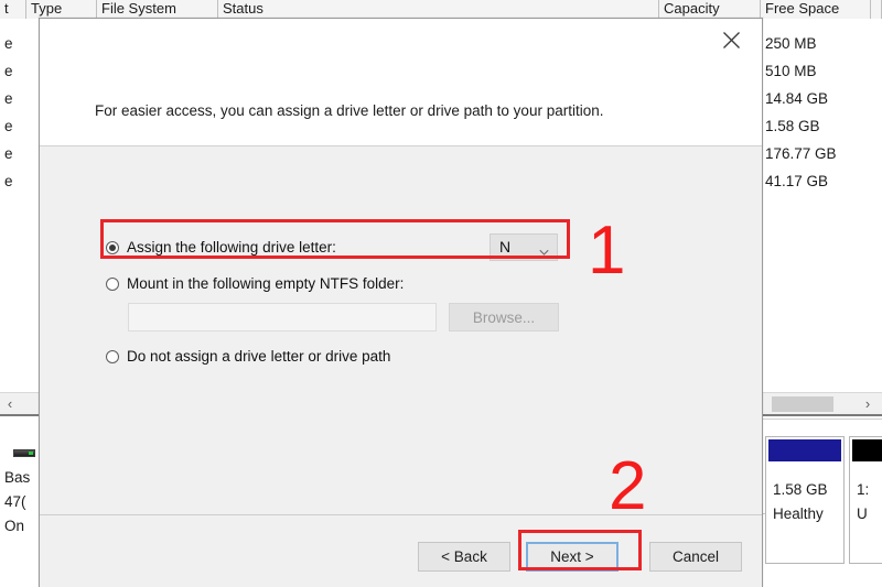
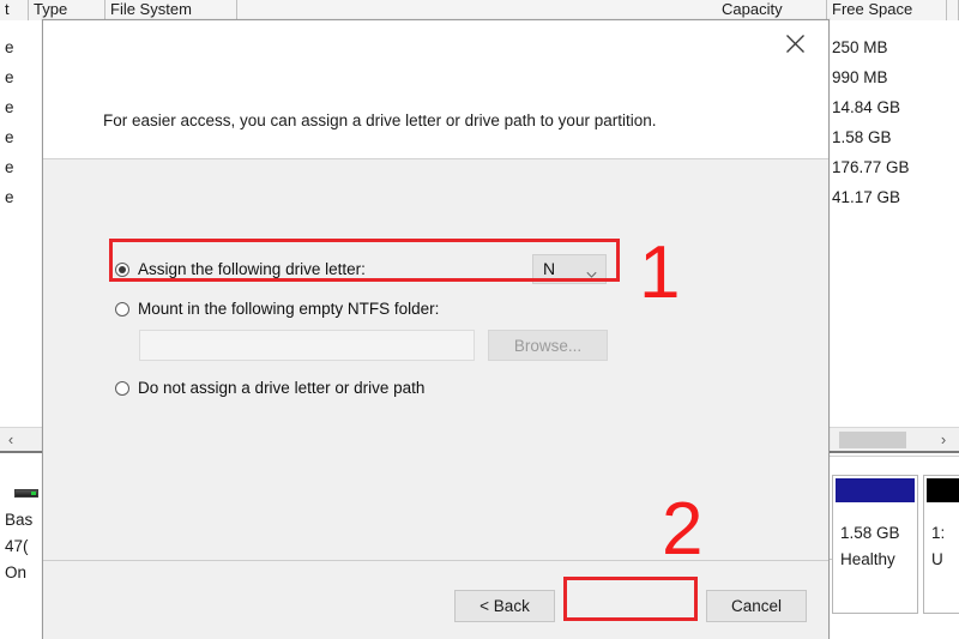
  t
  Type
  File System
- Status
  Capacity
  Free Space
  e
  250 MB
  e
- 510 MB
+ 990 MB
  e
  14.84 GB
  e
  1.58 GB
  e
  176.77 GB
  e
  41.17 GB
  ‹
  ›
  Bas
  47(
  On
  1.58 GB
  Healthy
  1:
  U
  For easier access, you can assign a drive letter or drive path to your partition.
  Assign the following drive letter:
  N
  Mount in the following empty NTFS folder:
  Browse...
  Do not assign a drive letter or drive path
  < Back
- Next >
  Cancel
  1
  2
